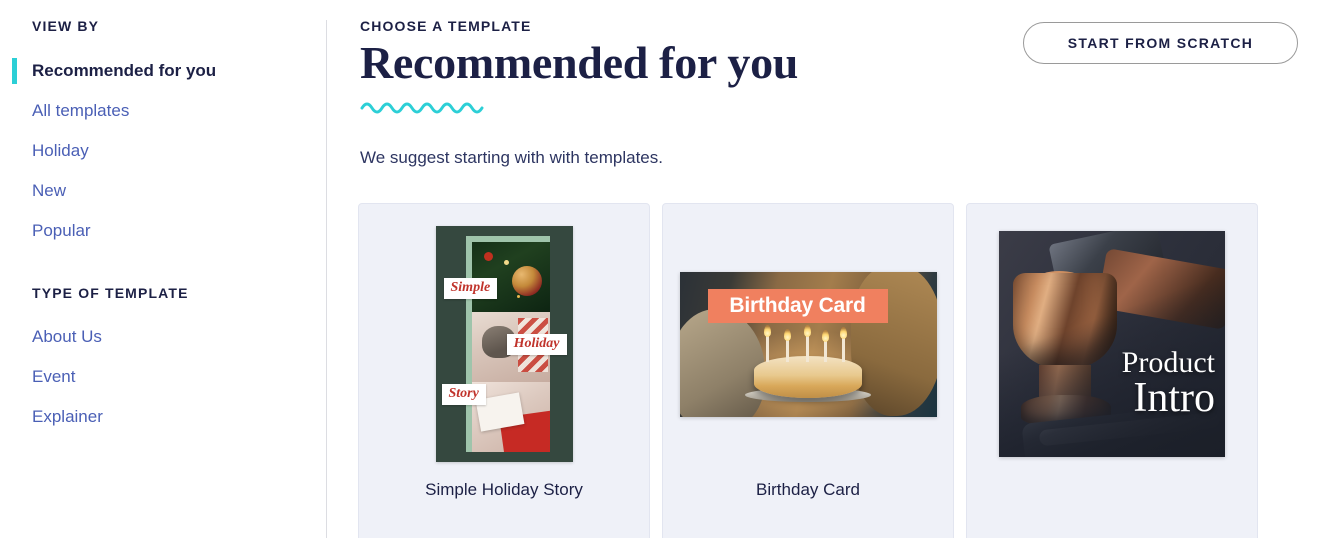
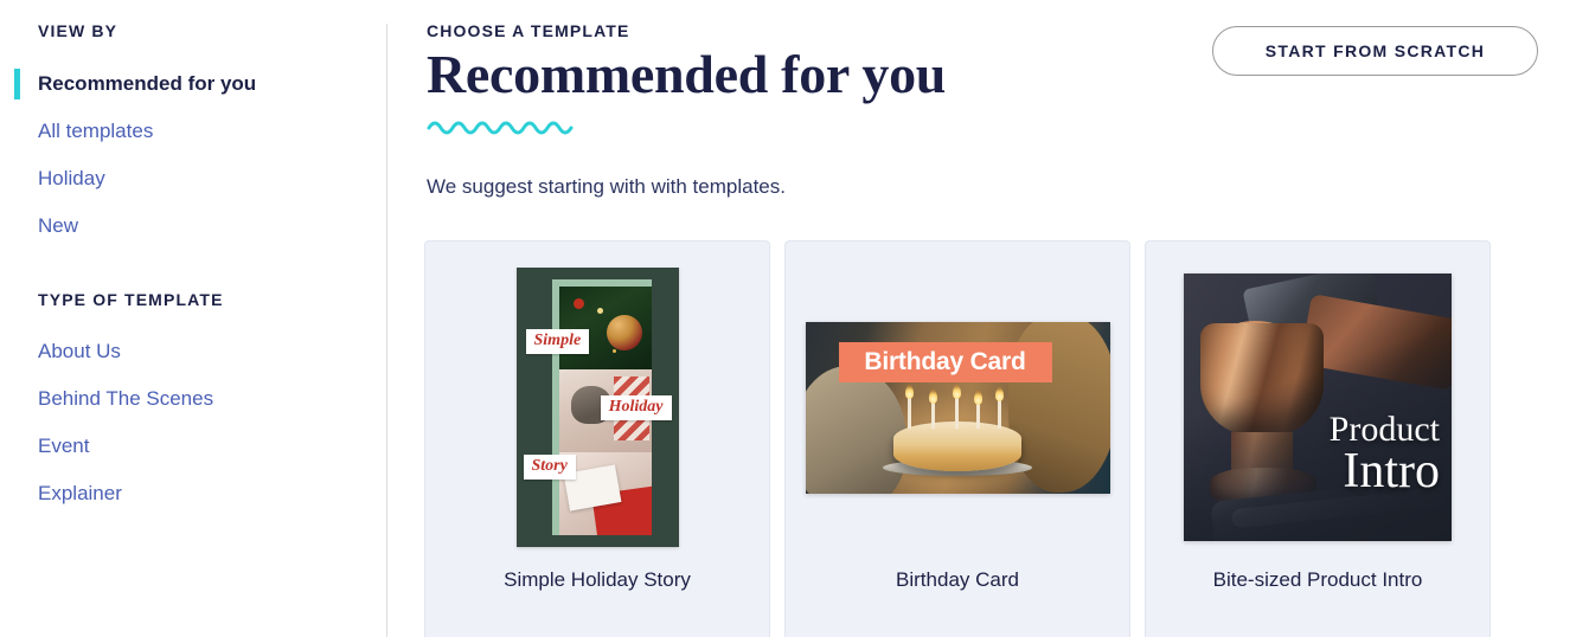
  VIEW BY
  Recommended for you
  All templates
  Holiday
  New
- Popular
  TYPE OF TEMPLATE
  About Us
+ Behind The Scenes
  Event
  Explainer
  CHOOSE A TEMPLATE
  Recommended for you
  We suggest starting with with templates.
  START FROM SCRATCH
  Simple
  Holiday
  Story
  Simple Holiday Story
  Birthday Card
  Birthday Card
  Product
  Intro
+ Bite-sized Product Intro
